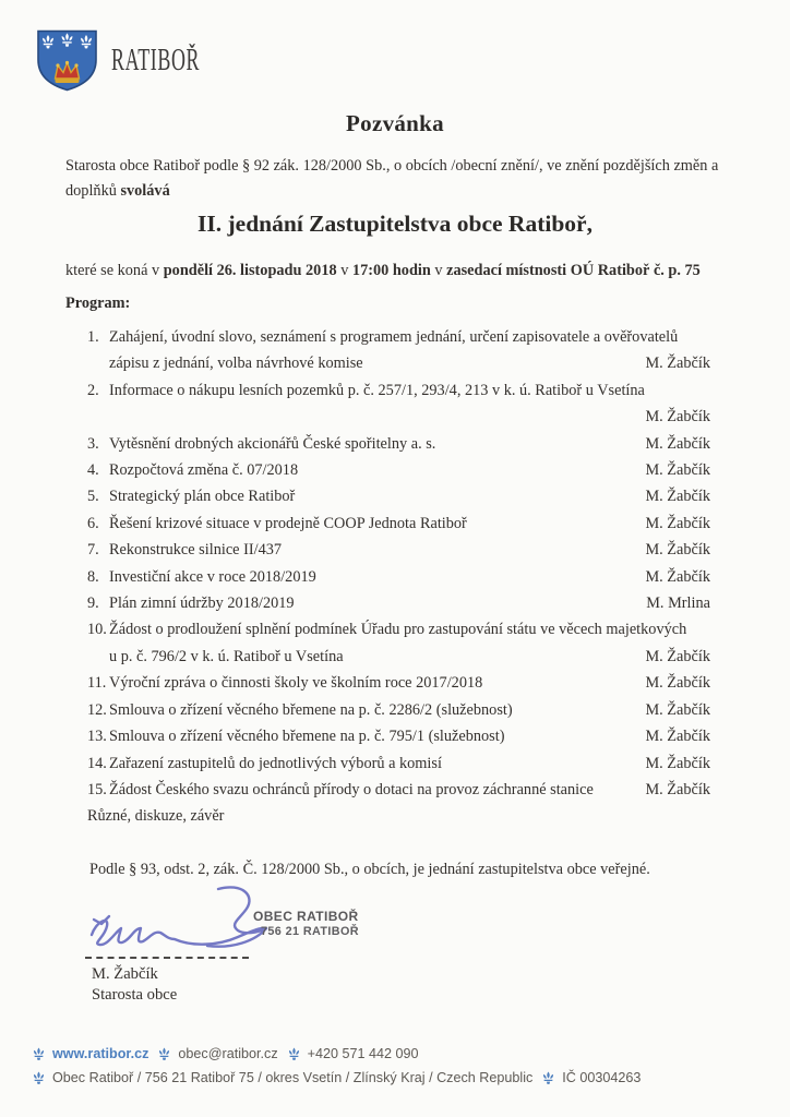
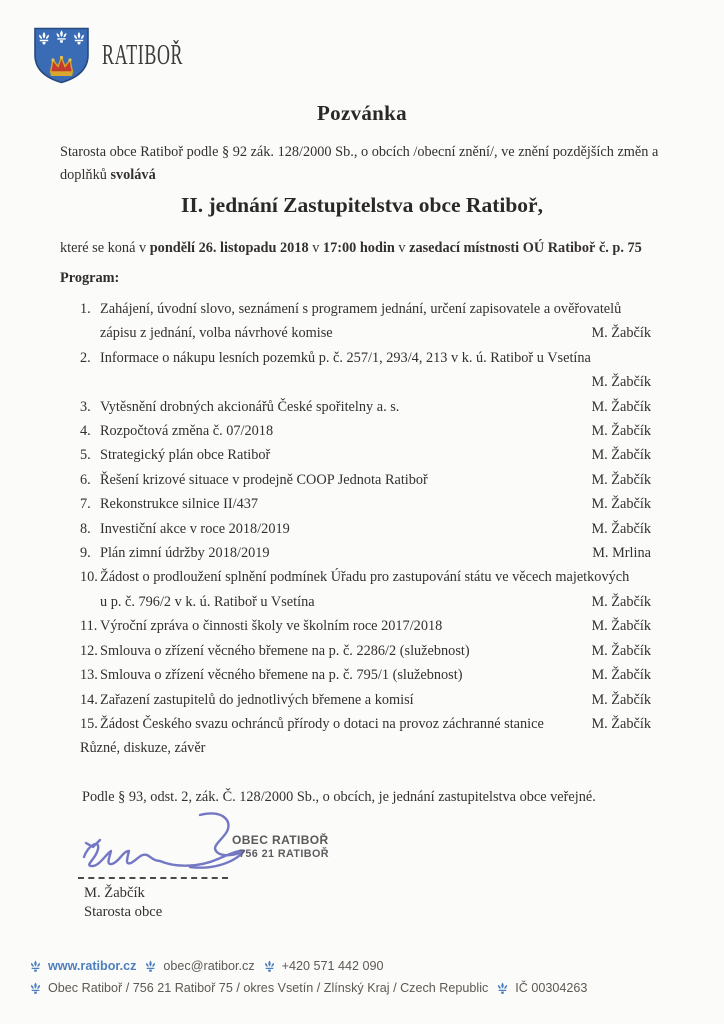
  RATIBOŘ
  Pozvánka
  Starosta obce Ratiboř podle § 92 zák. 128/2000 Sb., o obcích /obecní znění/, ve znění pozdějších změn a
  doplňků svolává
  II. jednání Zastupitelstva obce Ratiboř,
  které se koná v pondělí 26. listopadu 2018 v 17:00 hodin v zasedací místnosti OÚ Ratiboř č. p. 75
  Program:
  1.
  Zahájení, úvodní slovo, seznámení s programem jednání, určení zapisovatele a ověřovatelů
  zápisu z jednání, volba návrhové komise
  M. Žabčík
  2.
  Informace o nákupu lesních pozemků p. č. 257/1, 293/4, 213 v k. ú. Ratiboř u Vsetína
  M. Žabčík
  3.
  Vytěsnění drobných akcionářů České spořitelny a. s.
  M. Žabčík
  4.
  Rozpočtová změna č. 07/2018
  M. Žabčík
  5.
  Strategický plán obce Ratiboř
  M. Žabčík
  6.
  Řešení krizové situace v prodejně COOP Jednota Ratiboř
  M. Žabčík
  7.
  Rekonstrukce silnice II/437
  M. Žabčík
  8.
  Investiční akce v roce 2018/2019
  M. Žabčík
  9.
  Plán zimní údržby 2018/2019
  M. Mrlina
  10.
  Žádost o prodloužení splnění podmínek Úřadu pro zastupování státu ve věcech majetkových
  u p. č. 796/2 v k. ú. Ratiboř u Vsetína
  M. Žabčík
  11.
  Výroční zpráva o činnosti školy ve školním roce 2017/2018
  M. Žabčík
  12.
  Smlouva o zřízení věcného břemene na p. č. 2286/2 (služebnost)
  M. Žabčík
  13.
  Smlouva o zřízení věcného břemene na p. č. 795/1 (služebnost)
  M. Žabčík
  14.
- Zařazení zastupitelů do jednotlivých výborů a komisí
+ Zařazení zastupitelů do jednotlivých břemene a komisí
  M. Žabčík
  15.
  Žádost Českého svazu ochránců přírody o dotaci na provoz záchranné stanice
  M. Žabčík
  Různé, diskuze, závěr
  Podle § 93, odst. 2, zák. Č. 128/2000 Sb., o obcích, je jednání zastupitelstva obce veřejné.
  OBEC RATIBOŘ
  756 21 RATIBOŘ
  M. Žabčík
  Starosta obce
  www.ratibor.cz
  obec@ratibor.cz
  +420 571 442 090
  Obec Ratiboř / 756 21 Ratiboř 75 / okres Vsetín / Zlínský Kraj / Czech Republic
  IČ 00304263
